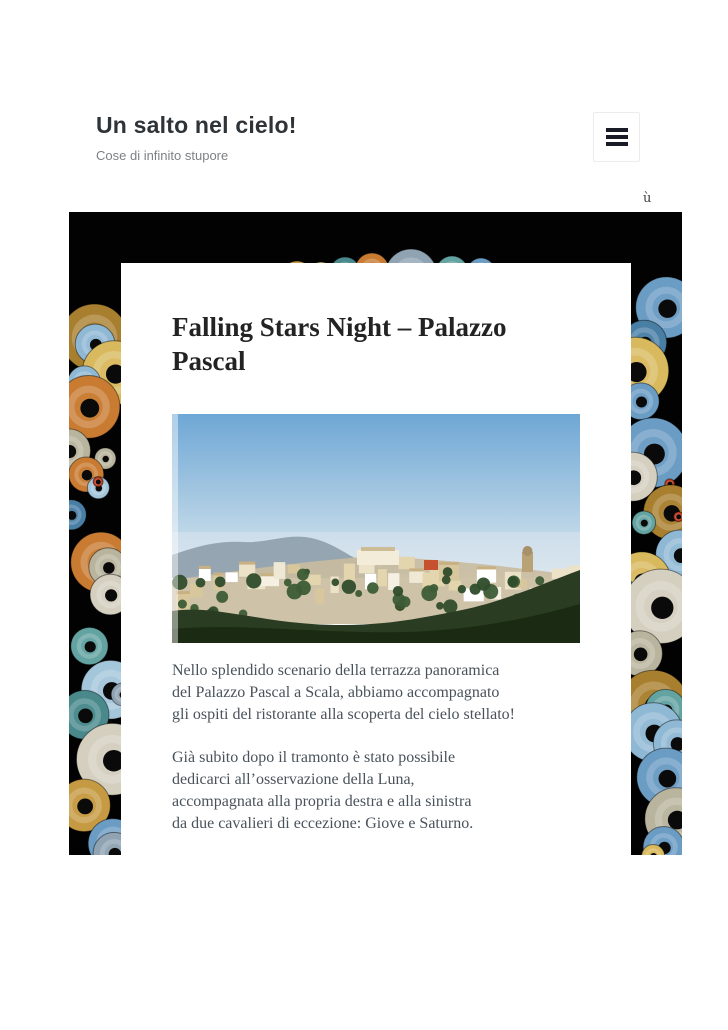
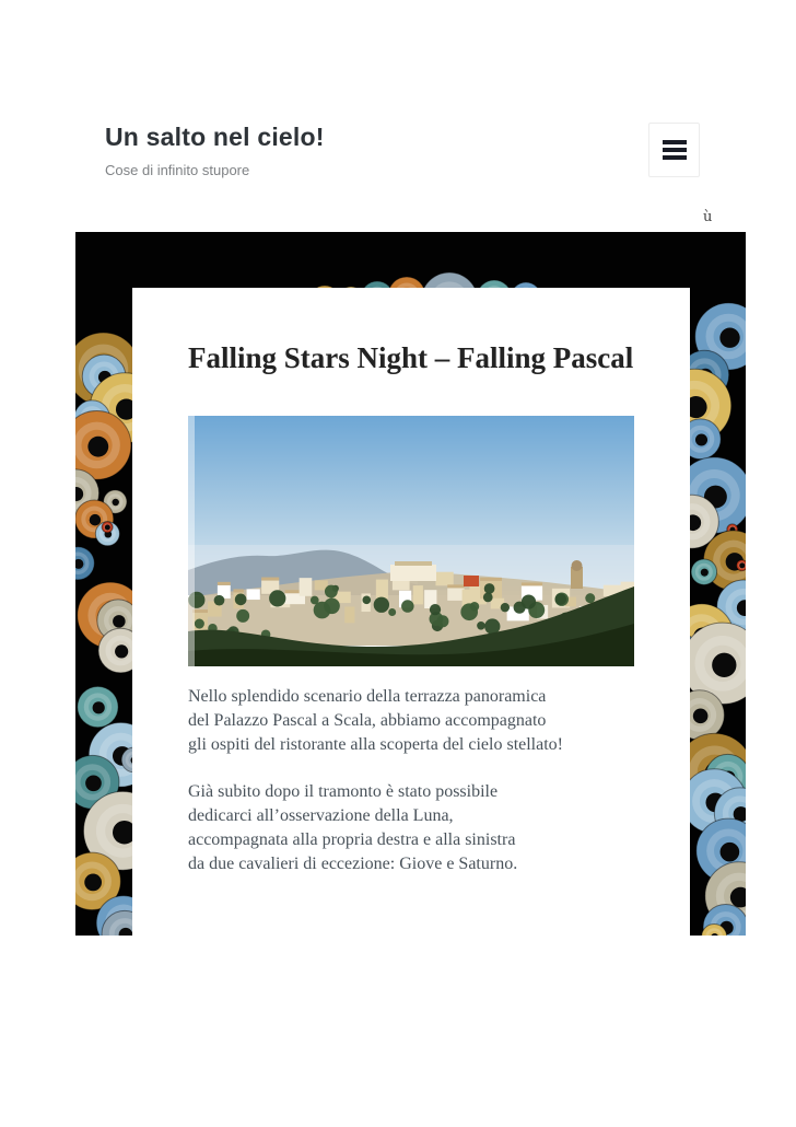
  Un salto nel cielo!
  Cose di infinito stupore
  ù
- Falling Stars Night – Palazzo Pascal
+ Falling Stars Night – Falling Pascal
  Nello splendido scenario della terrazza panoramica
  del Palazzo Pascal a Scala, abbiamo accompagnato
  gli ospiti del ristorante alla scoperta del cielo stellato!
  Già subito dopo il tramonto è stato possibile
  dedicarci all’osservazione della Luna,
  accompagnata alla propria destra e alla sinistra
  da due cavalieri di eccezione: Giove e Saturno.
